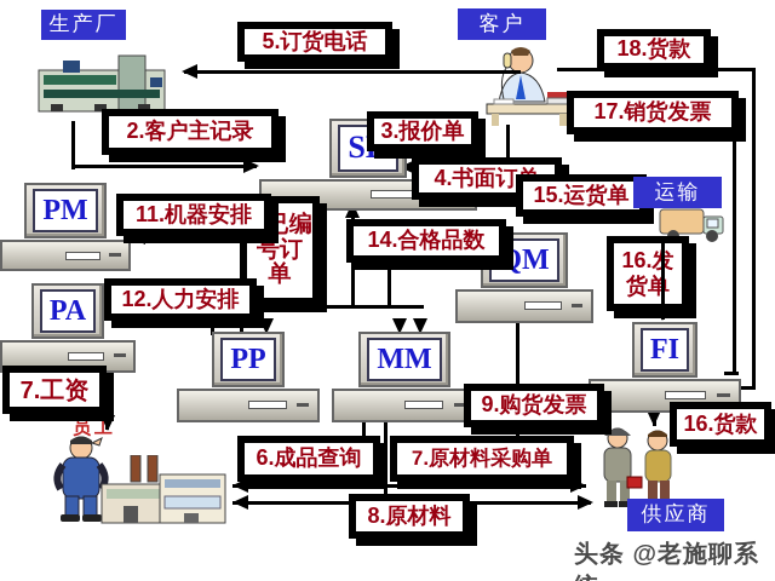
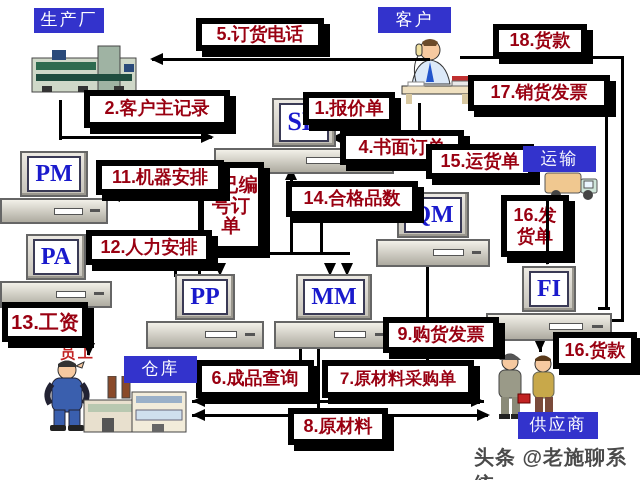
  生产厂
  客户
  运输
+ 仓库
  供应商
  员工
  PM
  PA
  PP
  MM
  QM
  FI
  5.订货电话
  2.客户主记录
- 3.报价单
+ 1.报价单
  4.书面订
  已编号订单
  6.成品查询
  7.原材料采购单
  8.原材料
  9.购货发票
  16.货款
  11.机器安排
  12.人力安排
- 7.工资
+ 13.工资
  14.合格品数
  15.运货单
  16.货单
  17.销货发票
  18.货款
  头条 @老施聊系
